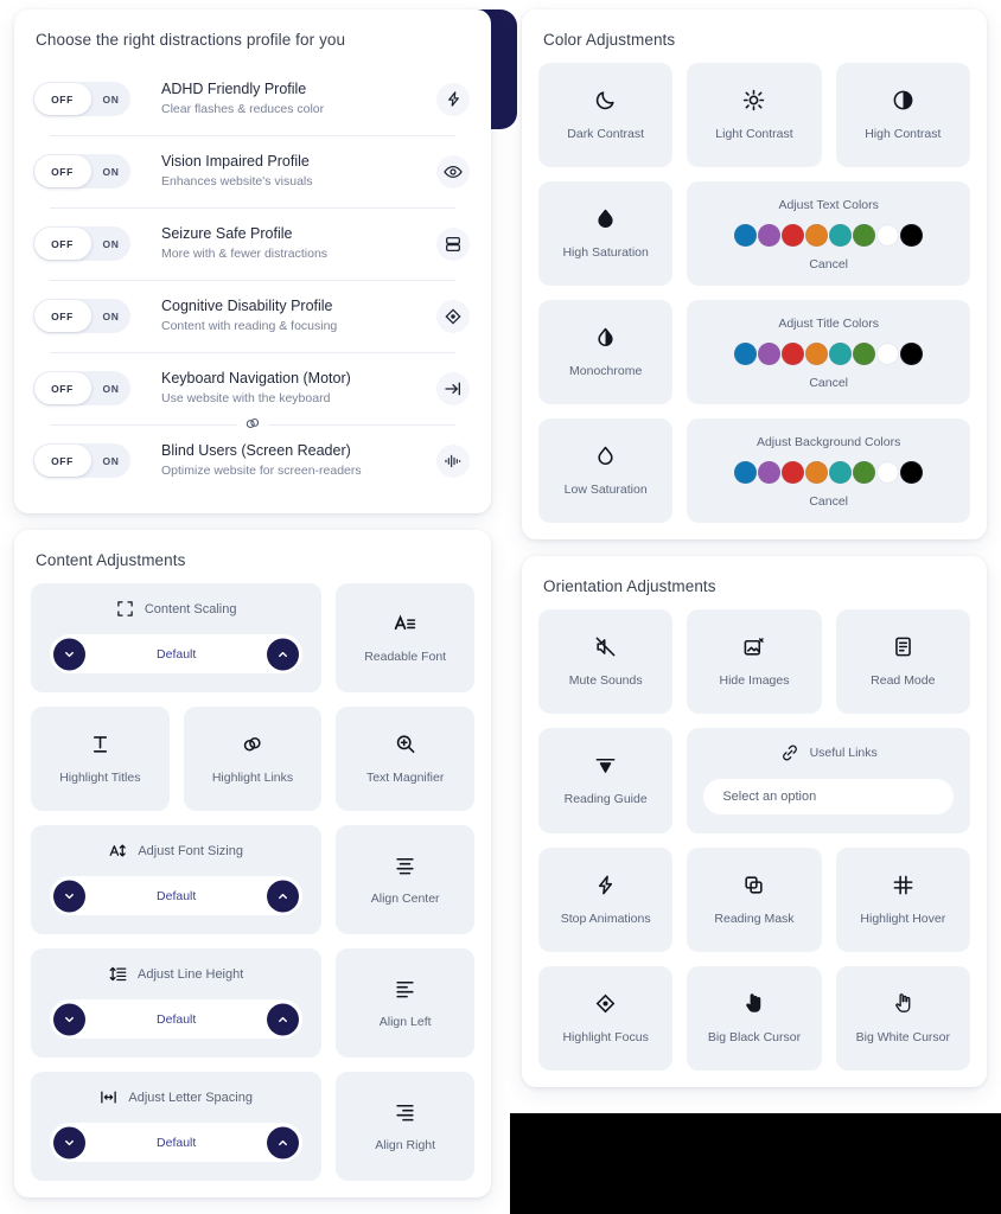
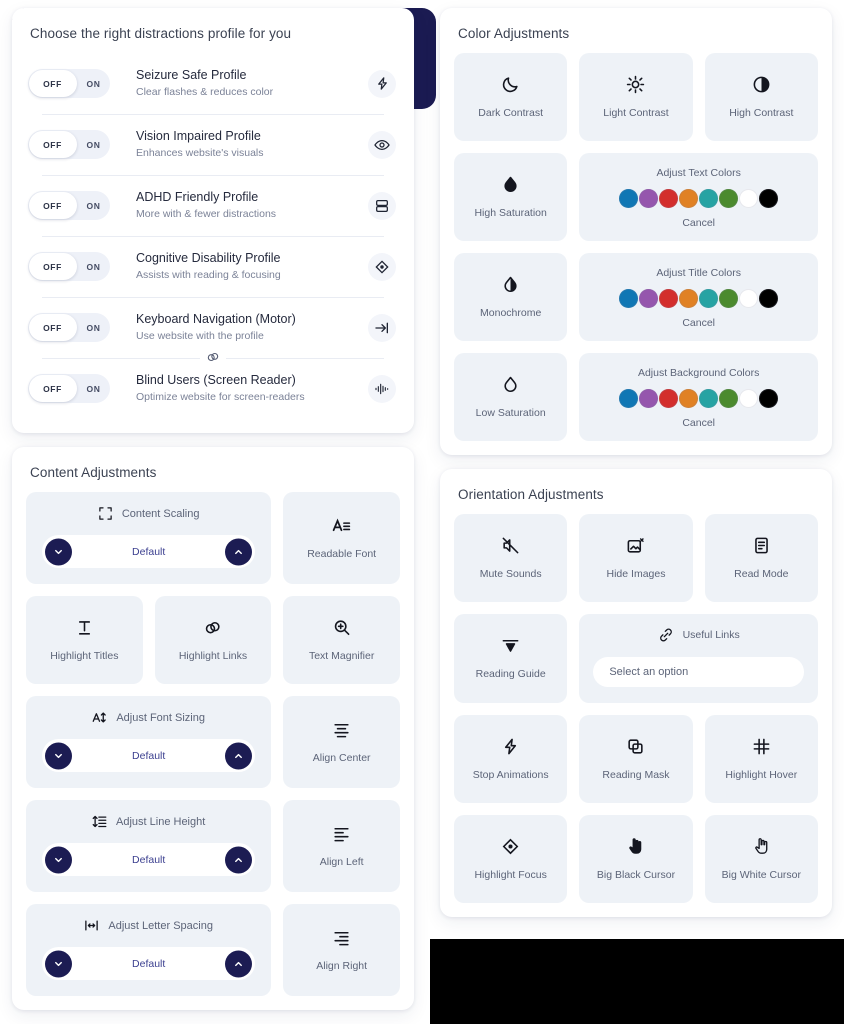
  Choose the right distractions profile for you
  OFF
  ON
- ADHD Friendly Profile
+ Seizure Safe Profile
  Clear flashes & reduces color
  OFF
  ON
  Vision Impaired Profile
  Enhances website's visuals
  OFF
  ON
- Seizure Safe Profile
+ ADHD Friendly Profile
  More with & fewer distractions
  OFF
  ON
  Cognitive Disability Profile
- Content with reading & focusing
+ Assists with reading & focusing
  OFF
  ON
  Keyboard Navigation (Motor)
- Use website with the keyboard
+ Use website with the profile
  OFF
  ON
  Blind Users (Screen Reader)
  Optimize website for screen-readers
  Content Adjustments
  Content Scaling
  Default
  Readable Font
  Highlight Titles
  Highlight Links
  Text Magnifier
  Adjust Font Sizing
  Default
  Align Center
  Adjust Line Height
  Default
  Align Left
  Adjust Letter Spacing
  Default
  Align Right
  Color Adjustments
  Dark Contrast
  Light Contrast
  High Contrast
  High Saturation
  Adjust Text Colors
  Cancel
  Monochrome
  Adjust Title Colors
  Cancel
  Low Saturation
  Adjust Background Colors
  Cancel
  Orientation Adjustments
  Mute Sounds
  Hide Images
  Read Mode
  Reading Guide
  Useful Links
  Select an option
  Stop Animations
  Reading Mask
  Highlight Hover
  Highlight Focus
  Big Black Cursor
  Big White Cursor
